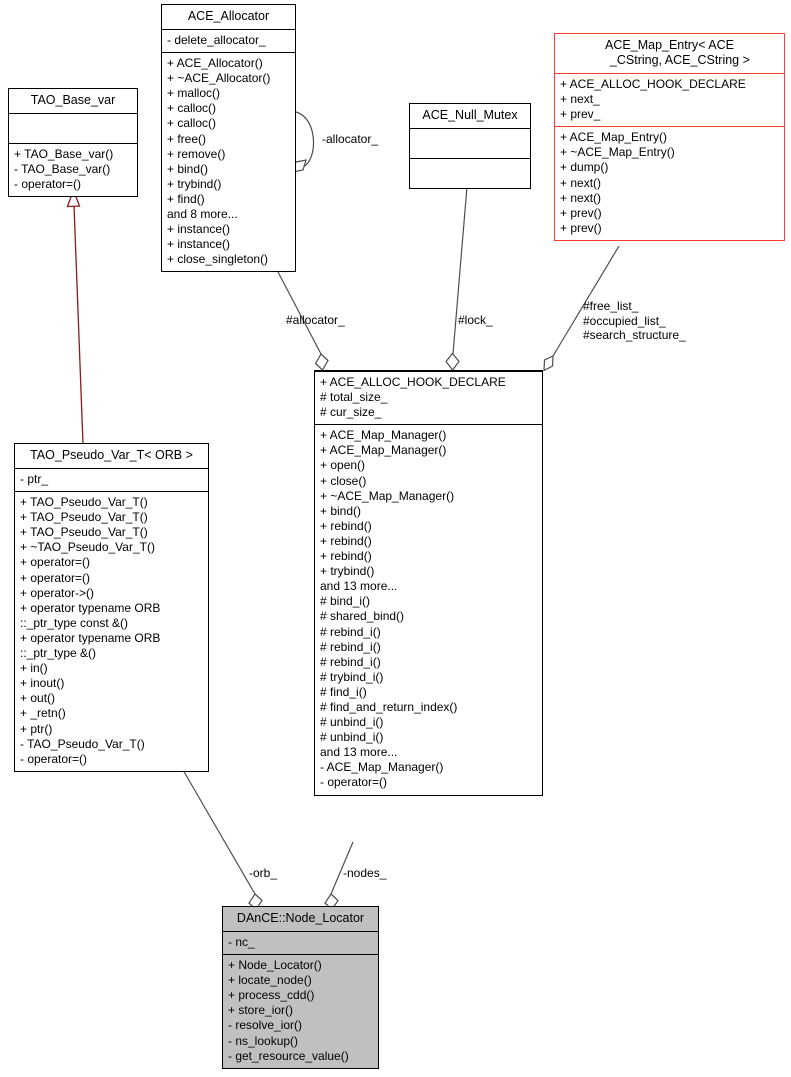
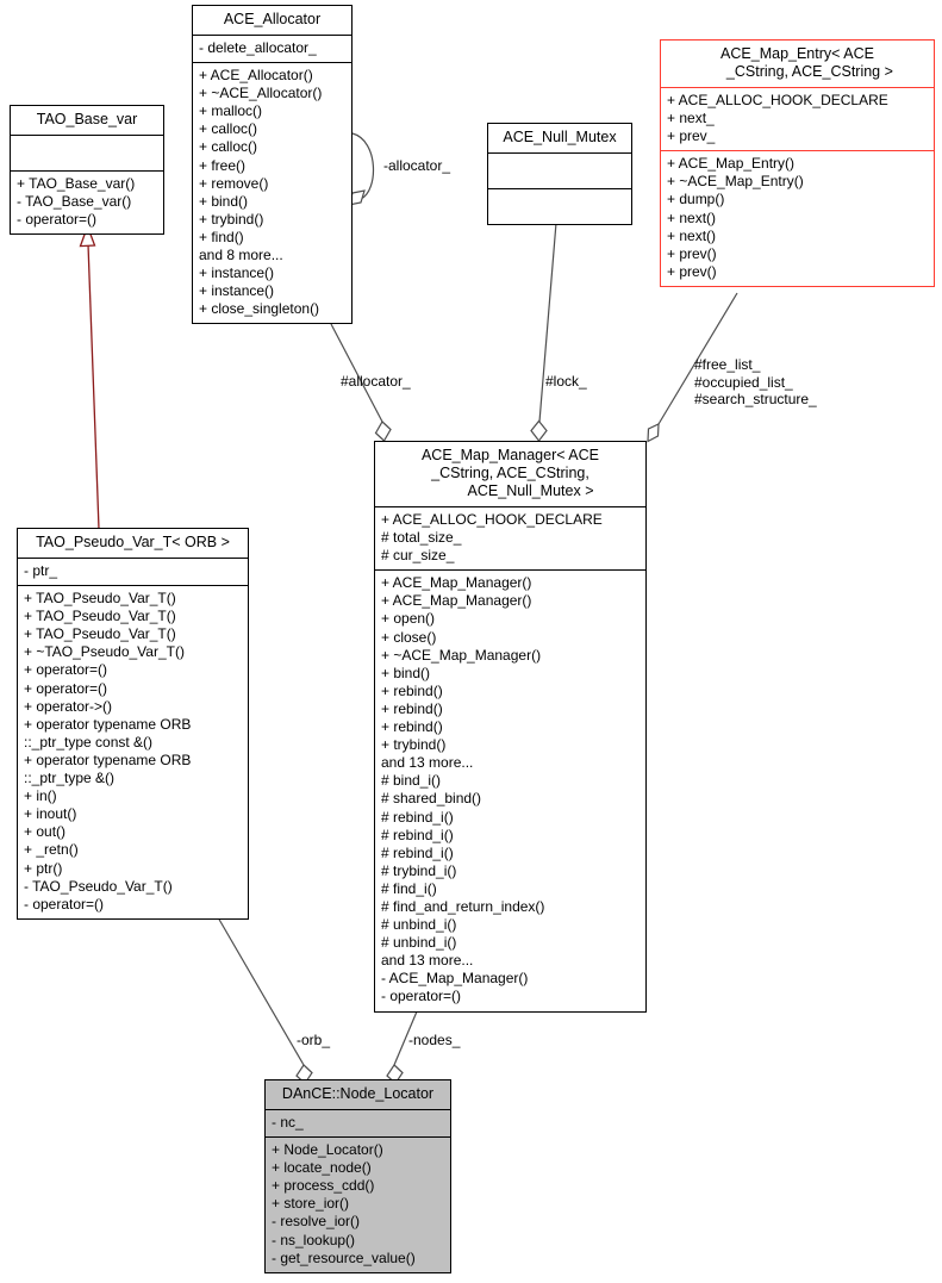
  TAO_Base_var
  + TAO_Base_var()
  - TAO_Base_var()
  - operator=()
  ACE_Allocator
  - delete_allocator_
  + ACE_Allocator()
  + ~ACE_Allocator()
  + malloc()
  + calloc()
  + calloc()
  + free()
  + remove()
  + bind()
  + trybind()
  + find()
  and 8 more...
  + instance()
  + instance()
  + close_singleton()
  ACE_Null_Mutex
  ACE_Map_Entry< ACE
  _CString, ACE_CString >
  + ACE_ALLOC_HOOK_DECLARE
  + next_
  + prev_
  + ACE_Map_Entry()
  + ~ACE_Map_Entry()
  + dump()
  + next()
  + next()
  + prev()
  + prev()
+ ACE_Map_Manager< ACE
+ _CString, ACE_CString,
+ ACE_Null_Mutex >
  + ACE_ALLOC_HOOK_DECLARE
  # total_size_
  # cur_size_
  + ACE_Map_Manager()
  + ACE_Map_Manager()
  + open()
  + close()
  + ~ACE_Map_Manager()
  + bind()
  + rebind()
  + rebind()
  + rebind()
  + trybind()
  and 13 more...
  # bind_i()
  # shared_bind()
  # rebind_i()
  # rebind_i()
  # rebind_i()
  # trybind_i()
  # find_i()
  # find_and_return_index()
  # unbind_i()
  # unbind_i()
  and 13 more...
  - ACE_Map_Manager()
  - operator=()
  TAO_Pseudo_Var_T< ORB >
  - ptr_
  + TAO_Pseudo_Var_T()
  + TAO_Pseudo_Var_T()
  + TAO_Pseudo_Var_T()
  + ~TAO_Pseudo_Var_T()
  + operator=()
  + operator=()
  + operator->()
  + operator typename ORB
  ::_ptr_type const &()
  + operator typename ORB
  ::_ptr_type &()
  + in()
  + inout()
  + out()
  + _retn()
  + ptr()
  - TAO_Pseudo_Var_T()
  - operator=()
  DAnCE::Node_Locator
  - nc_
  + Node_Locator()
  + locate_node()
  + process_cdd()
  + store_ior()
  - resolve_ior()
  - ns_lookup()
  - get_resource_value()
  -allocator_
  #allocator_
  #lock_
  #free_list_
  #occupied_list_
  #search_structure_
  -orb_
  -nodes_
